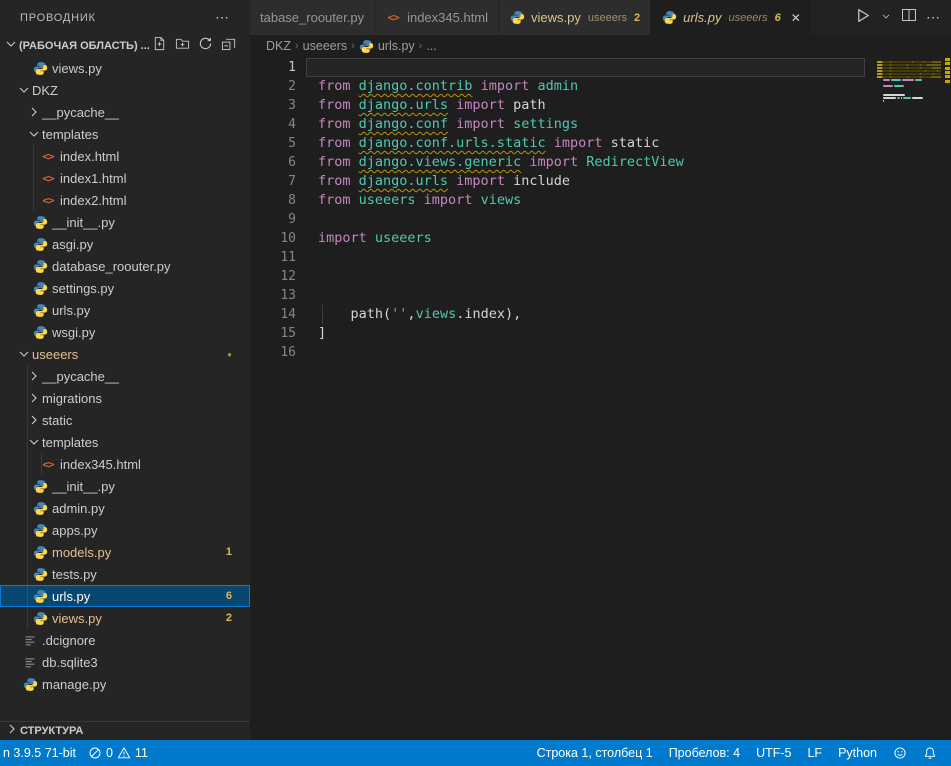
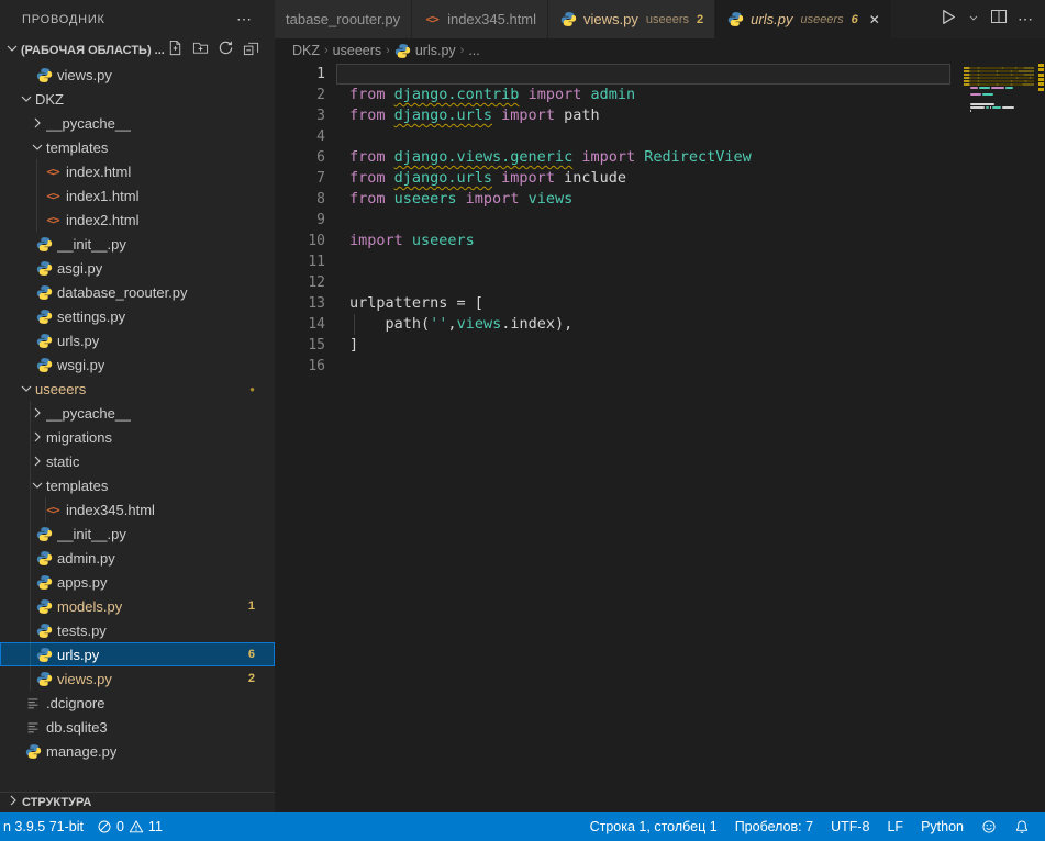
  ПРОВОДНИК
  ⋯
  (РАБОЧАЯ ОБЛАСТЬ) ...
  views.py
  DKZ
  __pycache__
  templates
  <>
  index.html
  <>
  index1.html
  <>
  index2.html
  __init__.py
  asgi.py
  database_roouter.py
  settings.py
  urls.py
  wsgi.py
  useeers
  ●
  __pycache__
  migrations
  static
  templates
  <>
  index345.html
  __init__.py
  admin.py
  apps.py
  models.py
  1
  tests.py
  urls.py
  6
  views.py
  2
  .dcignore
  db.sqlite3
  manage.py
  СТРУКТУРА
  tabase_roouter.py
  <>
  index345.html
  views.py
  useeers
  2
  urls.py
  useeers
  6
  ✕
  ⋯
  DKZ
  ›
  useeers
  ›
  urls.py
  ›
  ...
  1
  2
  from django.contrib import admin
  3
  from django.urls import path
  4
- from django.conf import settings
- 5
- from django.conf.urls.static import static
  6
  from django.views.generic import RedirectView
  7
  from django.urls import include
  8
  from useeers import views
  9
  10
  import useeers
  11
  12
  13
+ urlpatterns = [
  14
  path('',views.index),
  15
  ]
  16
  n 3.9.5 71-bit
  0
  11
  Строка 1, столбец 1
- Пробелов: 4
+ Пробелов: 7
- UTF-5
+ UTF-8
  LF
  Python
